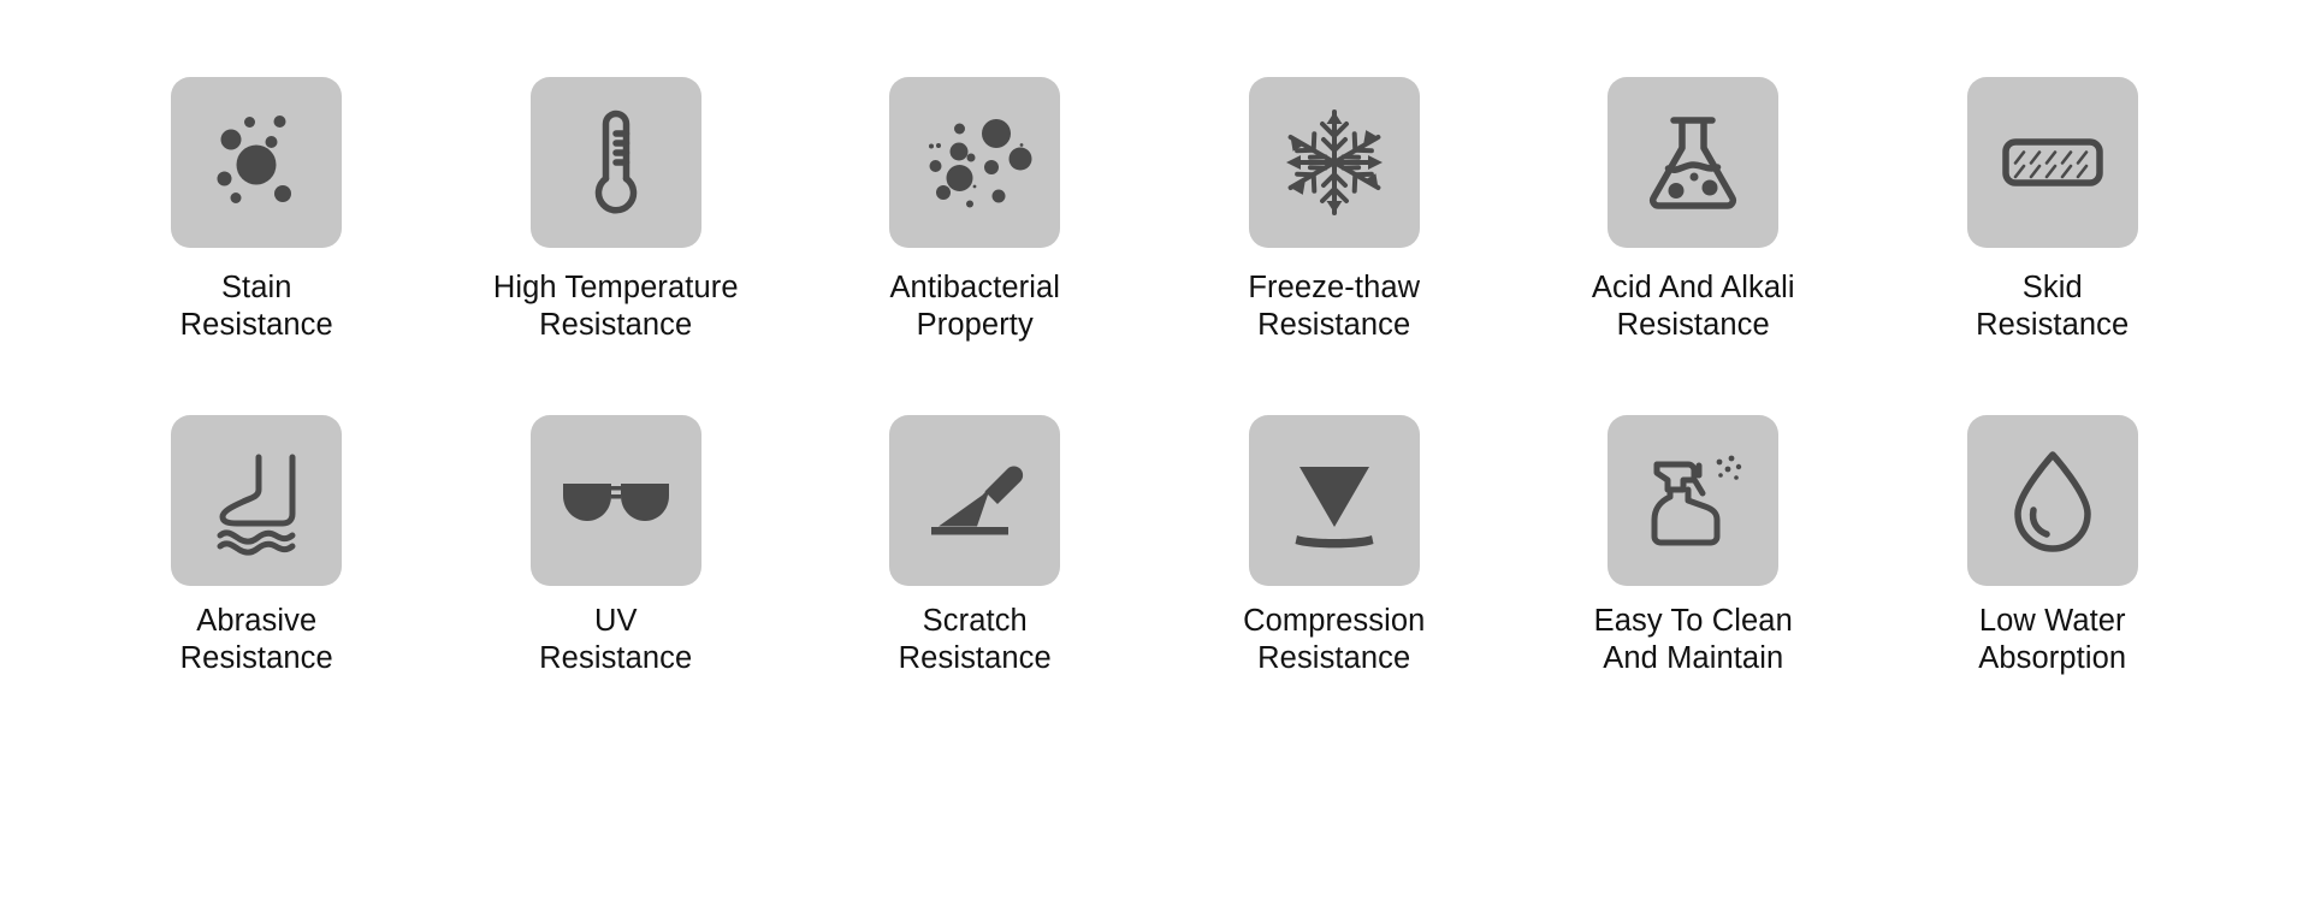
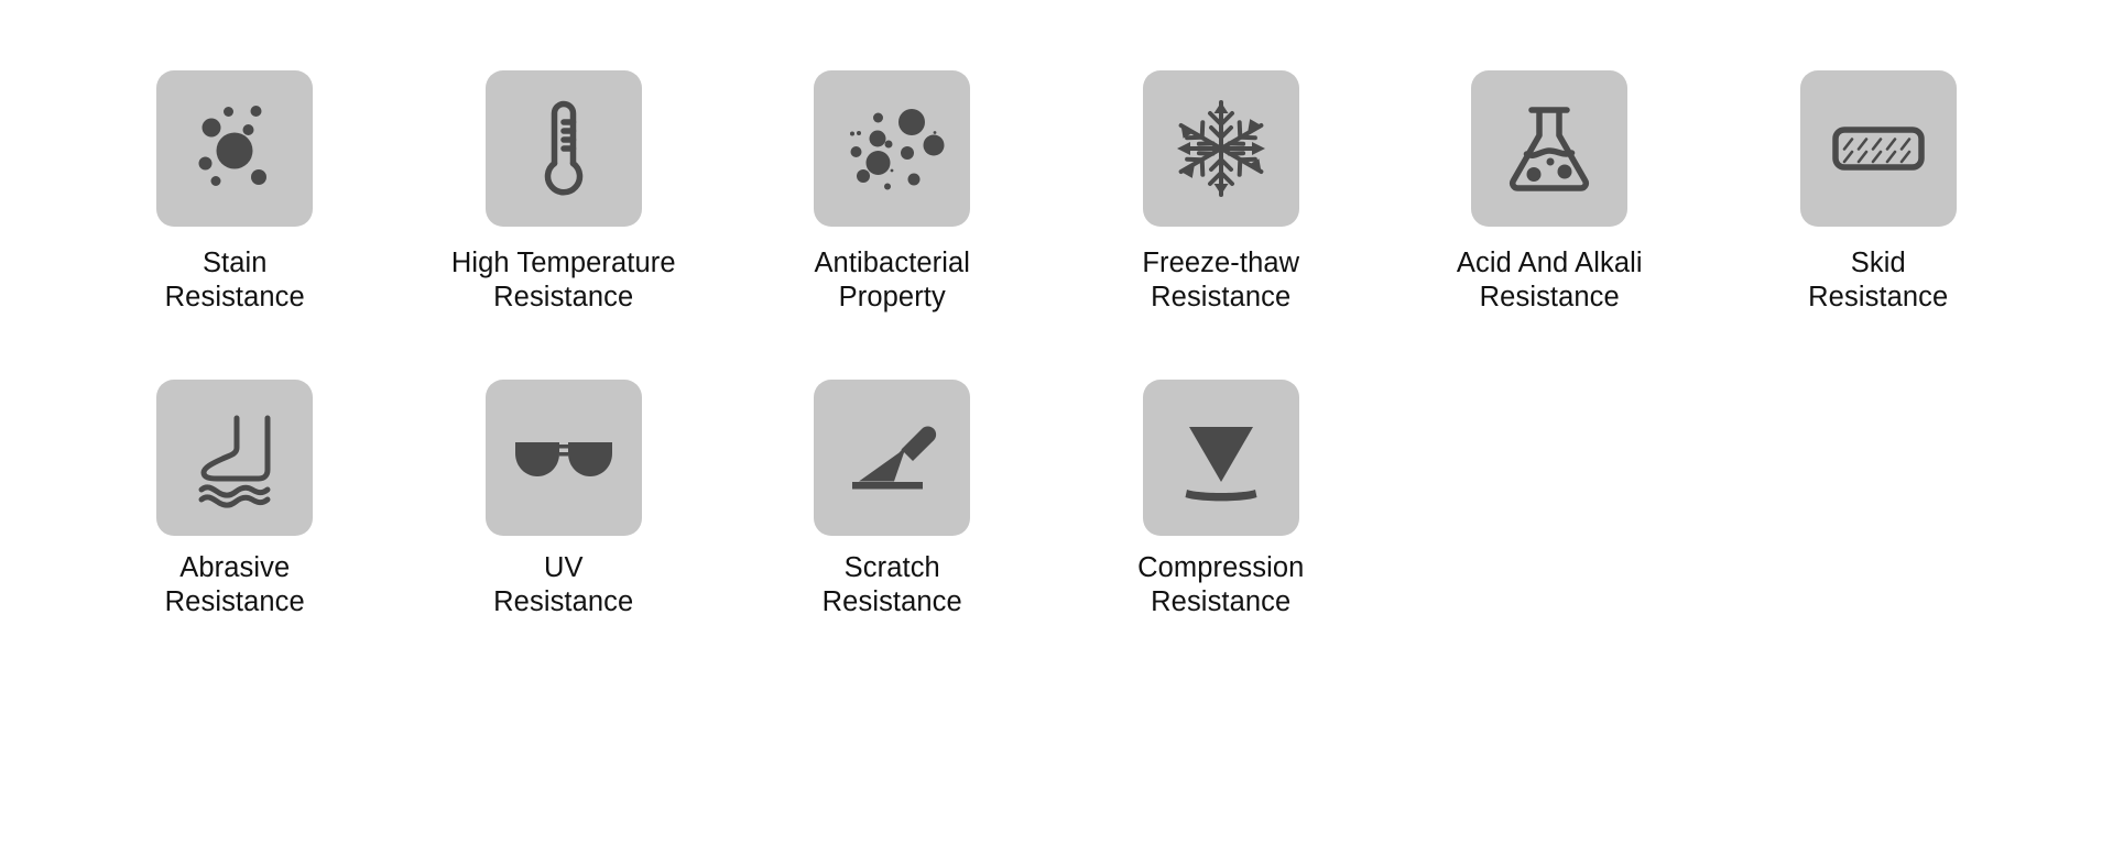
  Stain
  Resistance
  High Temperature
  Resistance
  Antibacterial
  Property
  Freeze-thaw
  Resistance
  Acid And Alkali
  Resistance
  Skid
  Resistance
  Abrasive
  Resistance
  UV
  Resistance
  Scratch
  Resistance
  Compression
  Resistance
- Easy To Clean
- And Maintain
- Low Water
- Absorption
